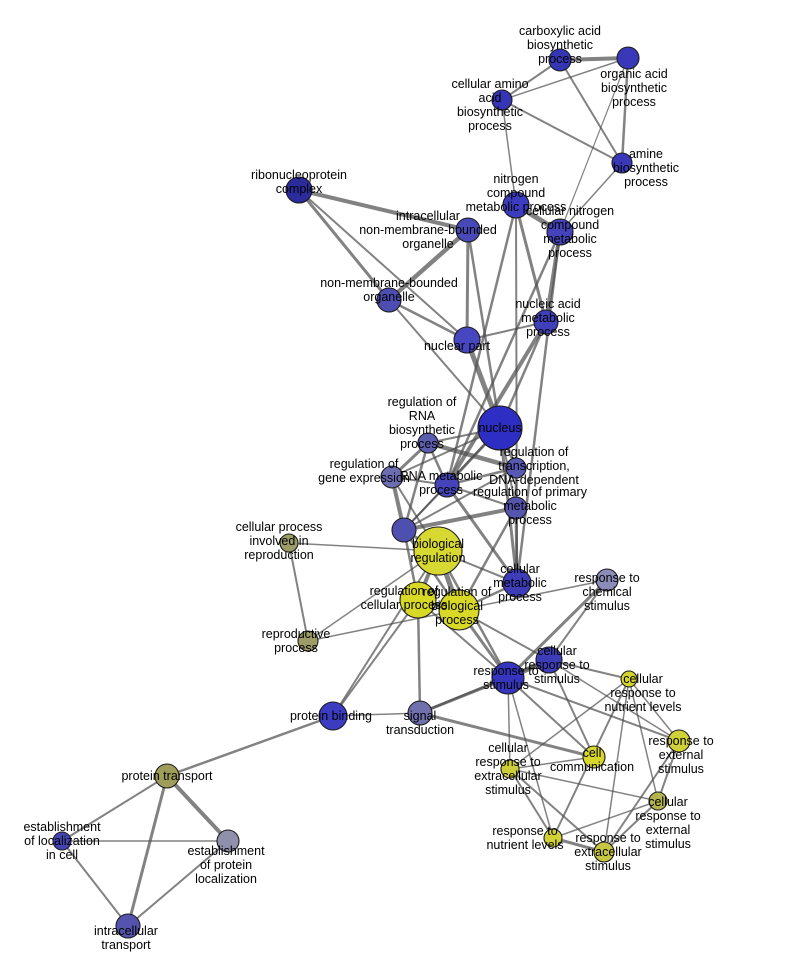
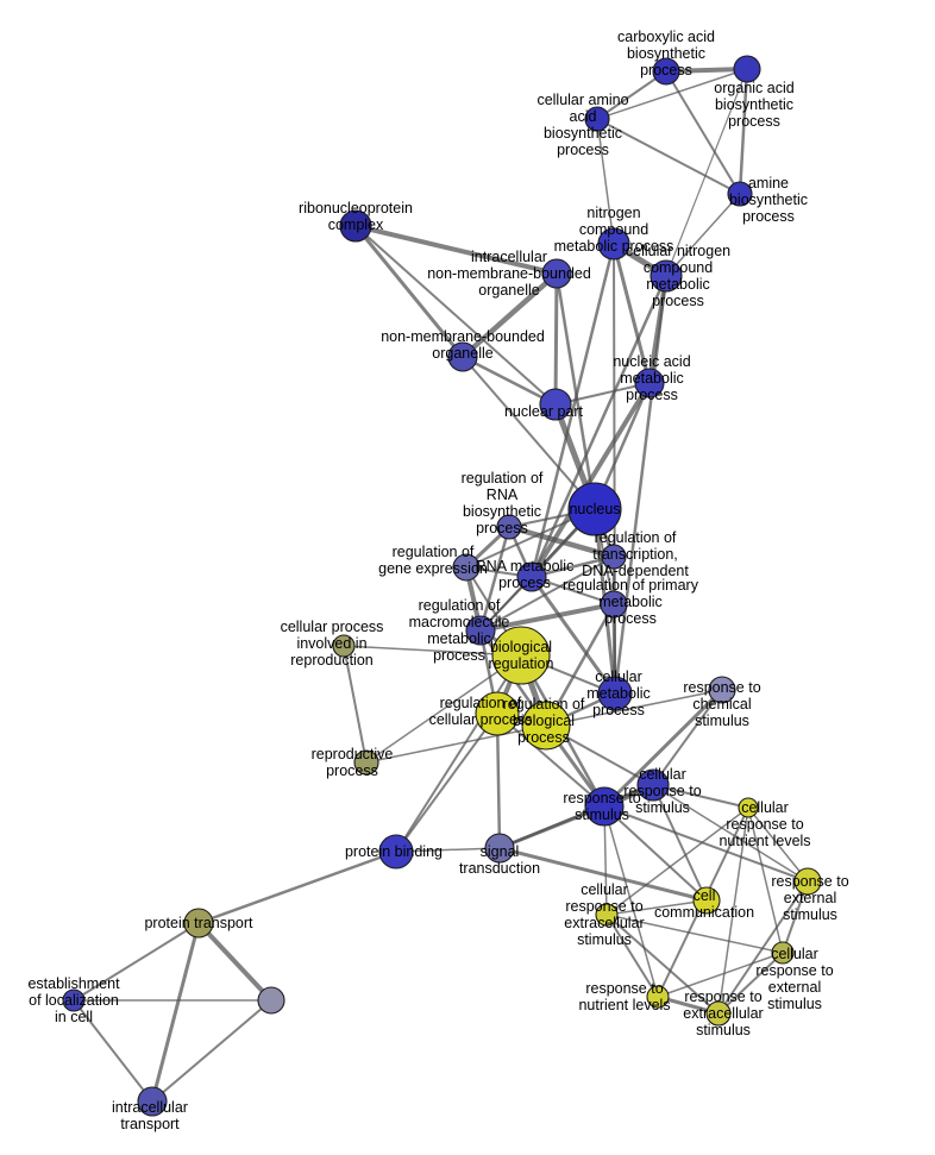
  carboxylic acid biosynthetic process
  organic acid biosynthetic process
  cellular amino acid biosynthetic process
  amine biosynthetic process
  ribonucleoprotein complex
  nitrogen compound metabolic process
  cellular nitrogen compound metabolic process
  intracellular non-membrane-bounded organelle
  non-membrane-bounded organelle
  nucleic acid metabolic process
  nuclear part
  nucleus
  regulation of RNA biosynthetic process
  regulation of transcription, DNA-dependent
  regulation of gene expression
  RNA metabolic process
  regulation of primary metabolic process
+ regulation of macromolecule metabolic process
  cellular process involved in reproduction
  biological regulation
  cellular metabolic process
  response to chemical stimulus
  regulation of cellular process
  regulation of biological process
  reproductive process
  cellular response to stimulus
  response to stimulus
  cellular response to nutrient levels
  protein binding
  signal transduction
  response to external stimulus
  cell communication
  cellular response to extracellular stimulus
  protein transport
  cellular response to external stimulus
  establishment of localization in cell
- establishment of protein localization
  response to nutrient levels
  response to extracellular stimulus
  intracellular transport
